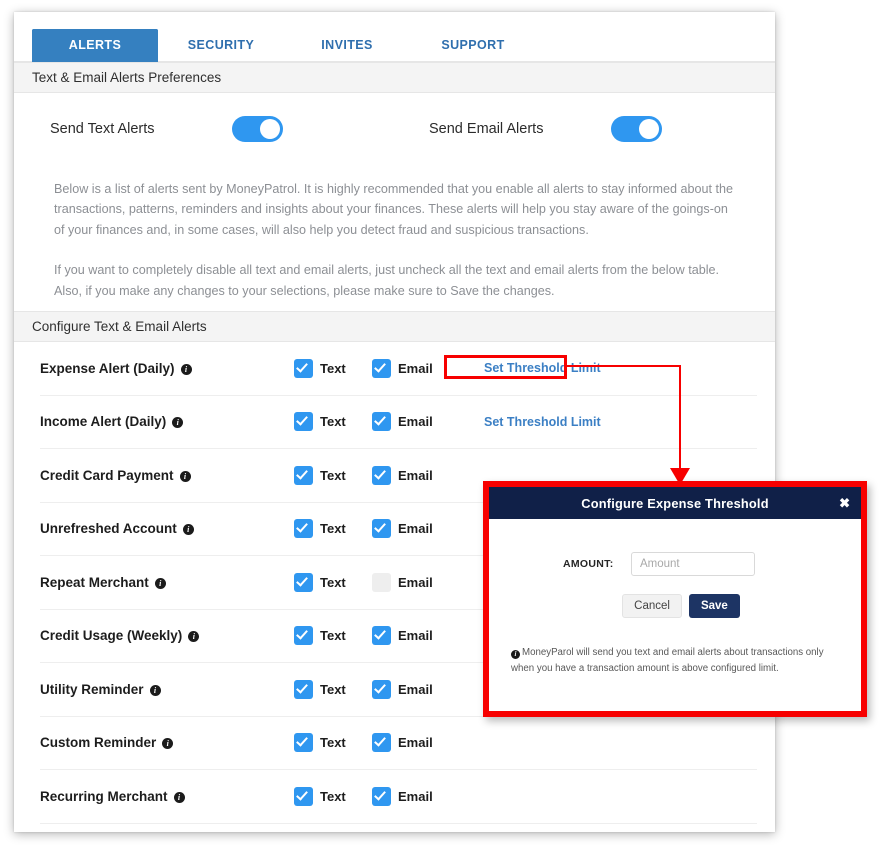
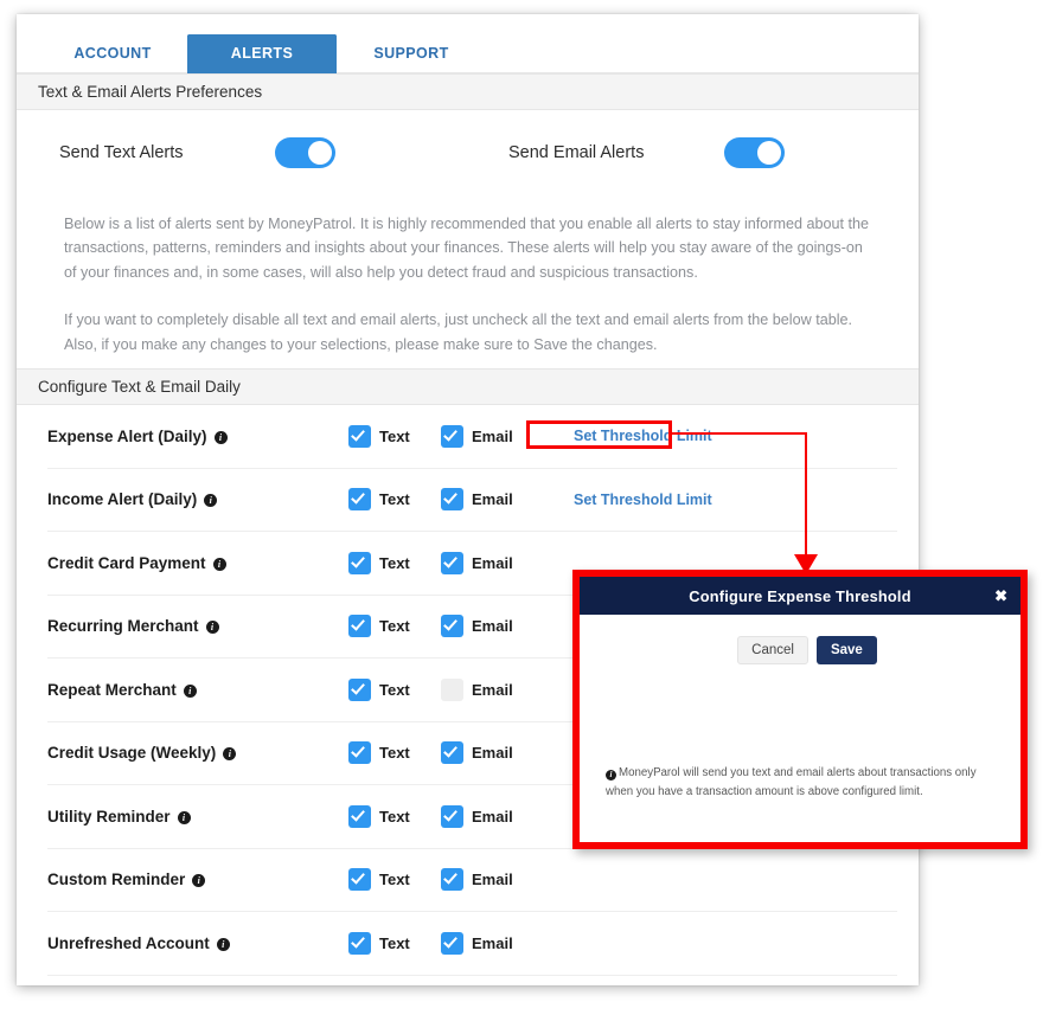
+ ACCOUNT
  ALERTS
- SECURITY
- INVITES
  SUPPORT
  Text & Email Alerts Preferences
  Send Text Alerts
  Send Email Alerts
  Below is a list of alerts sent by MoneyPatrol. It is highly recommended that you enable all alerts to stay informed about the transactions, patterns, reminders and insights about your finances. These alerts will help you stay aware of the goings-on of your finances and, in some cases, will also help you detect fraud and suspicious transactions.
  If you want to completely disable all text and email alerts, just uncheck all the text and email alerts from the below table. Also, if you make any changes to your selections, please make sure to Save the changes.
- Configure Text & Email Alerts
+ Configure Text & Email Daily
  Expense Alert (Daily)
  i
  Text
  Email
  Set Threshold Limit
  Income Alert (Daily)
  i
  Text
  Email
  Set Threshold Limit
  Credit Card Payment
  i
  Text
  Email
- Unrefreshed Account
+ Recurring Merchant
  i
  Text
  Email
  Repeat Merchant
  i
  Text
  Email
  Credit Usage (Weekly)
  i
  Text
  Email
  Utility Reminder
  i
  Text
  Email
  Custom Reminder
  i
  Text
  Email
- Recurring Merchant
+ Unrefreshed Account
  i
  Text
  Email
  Configure Expense Threshold
  ✖
- AMOUNT:
- Amount
  Cancel
  Save
  i MoneyParol will send you text and email alerts about transactions only when you have a transaction amount is above configured limit.
